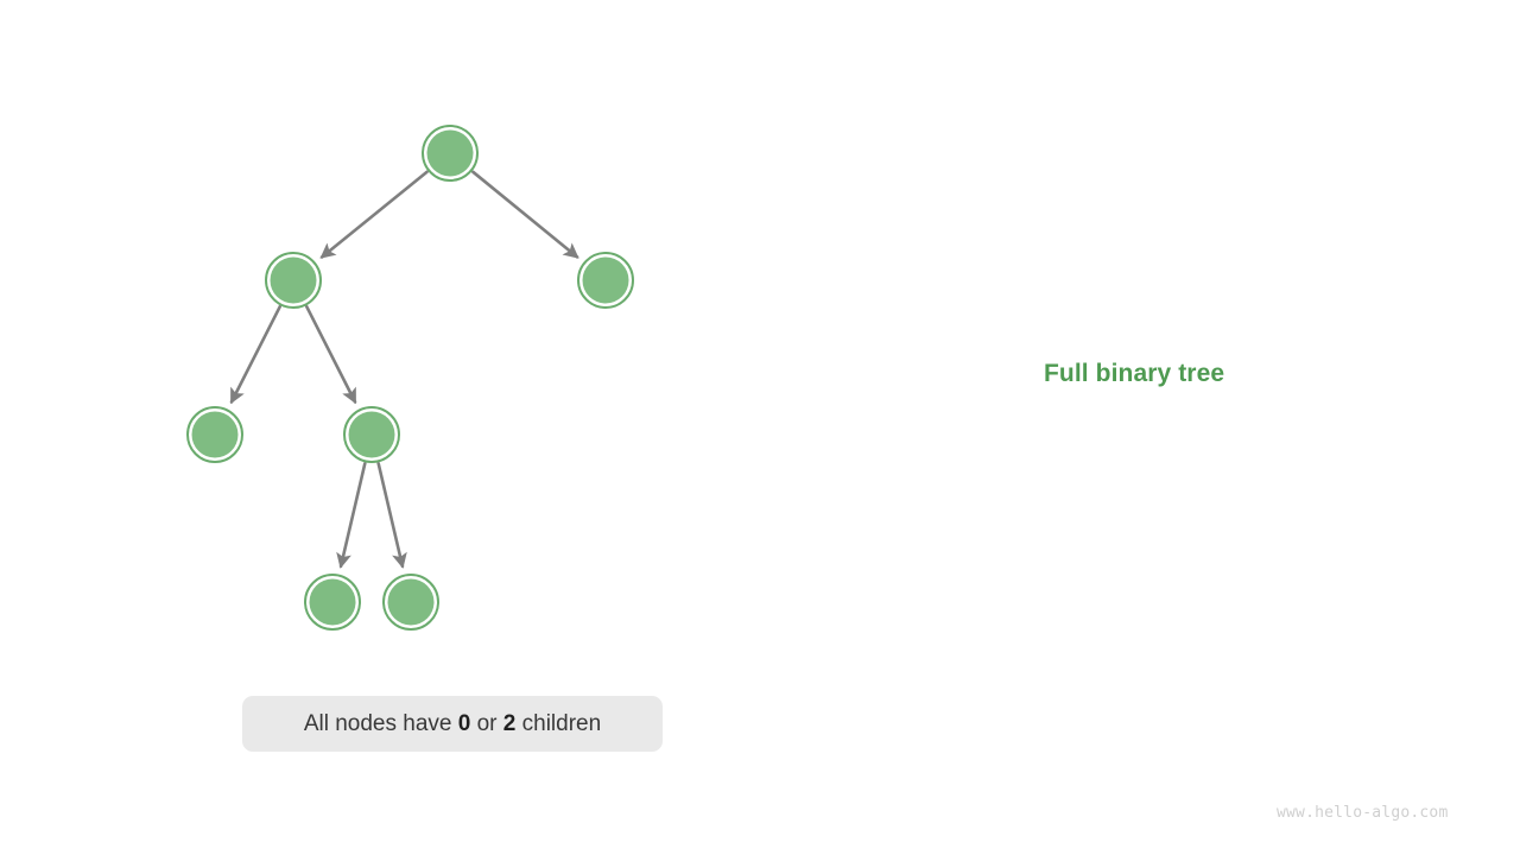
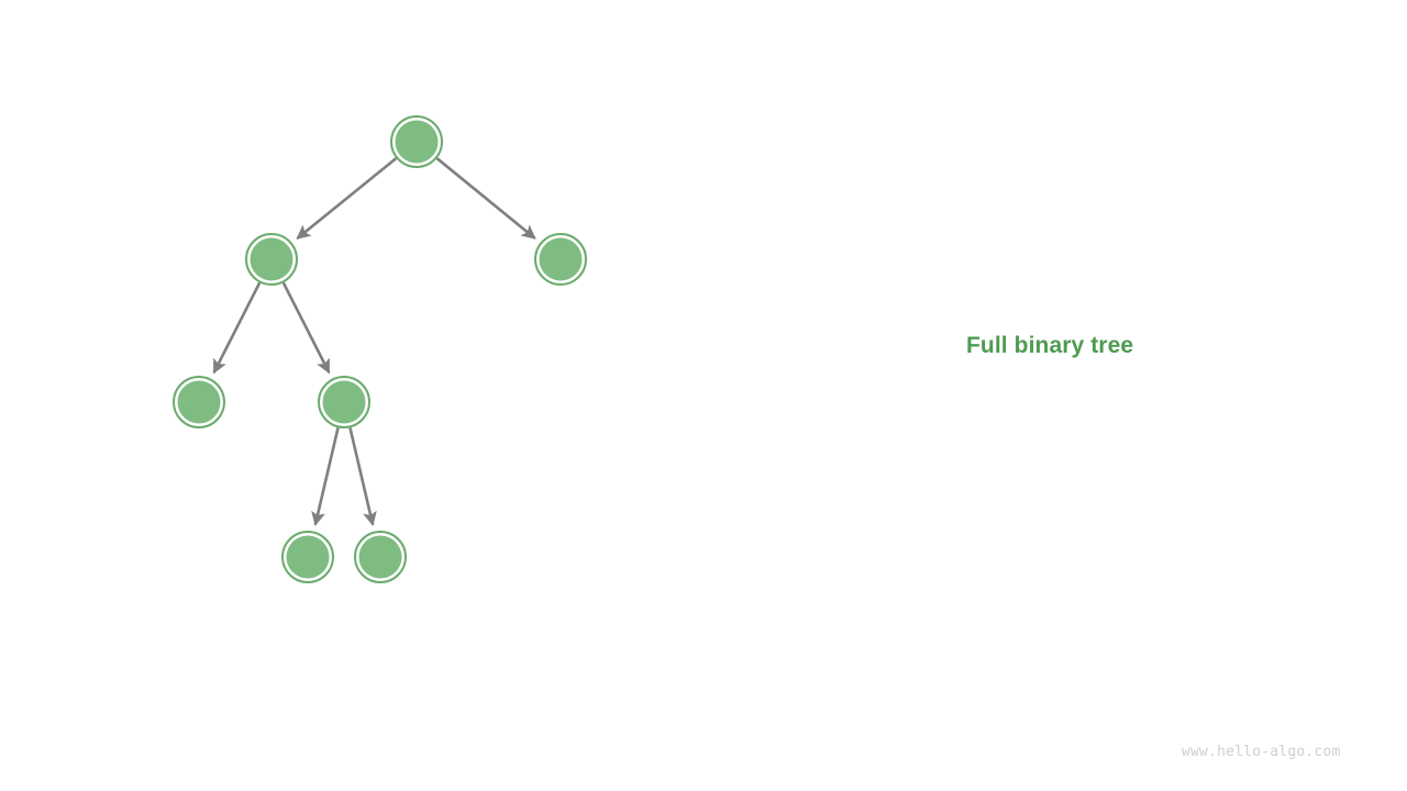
  Full binary tree
- All nodes have 0 or 2 children
  www.hello-algo.com
